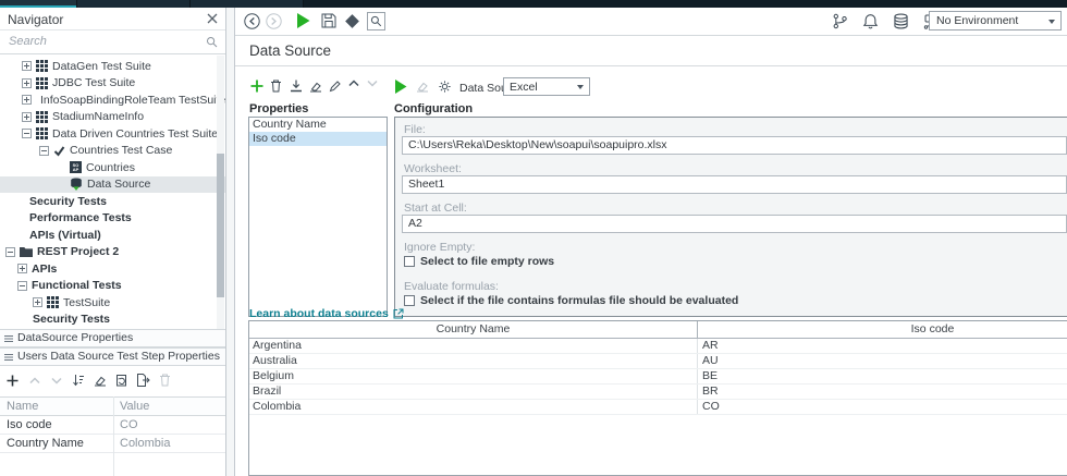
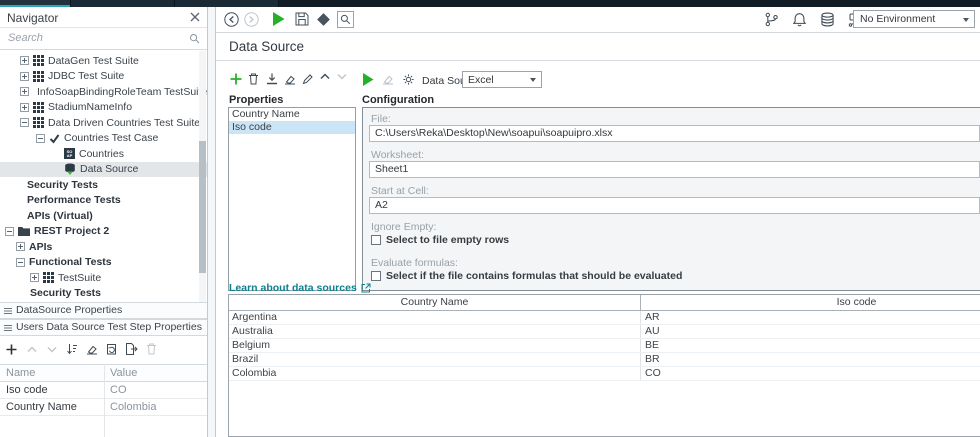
  Navigator
  Search
  DataGen Test Suite
  JDBC Test Suite
  InfoSoapBindingRoleTeam TestSui
  StadiumNameInfo
  Data Driven Countries Test Suite
  Countries Test Case
  Countries
  Data Source
  Security Tests
  Performance Tests
  APIs (Virtual)
  REST Project 2
  APIs
  Functional Tests
  TestSuite
  Security Tests
  DataSource Properties
  Users Data Source Test Step Properties
  Name
  Value
  Iso code
  CO
  Country Name
  Colombia
  No Environment
  Data Source
  Excel
  Properties
  Country Name
  Iso code
  Configuration
  File:
  C:\Users\Reka\Desktop\New\soapui\soapuipro.xlsx
  Worksheet:
  Sheet1
  Start at Cell:
  A2
  Ignore Empty:
  Select to file empty rows
  Evaluate formulas:
- Select if the file contains formulas file should be evaluated
+ Select if the file contains formulas that should be evaluated
  Learn about data sources
  Country Name
  Iso code
  Argentina
  AR
  Australia
  AU
  Belgium
  BE
  Brazil
  BR
  Colombia
  CO
